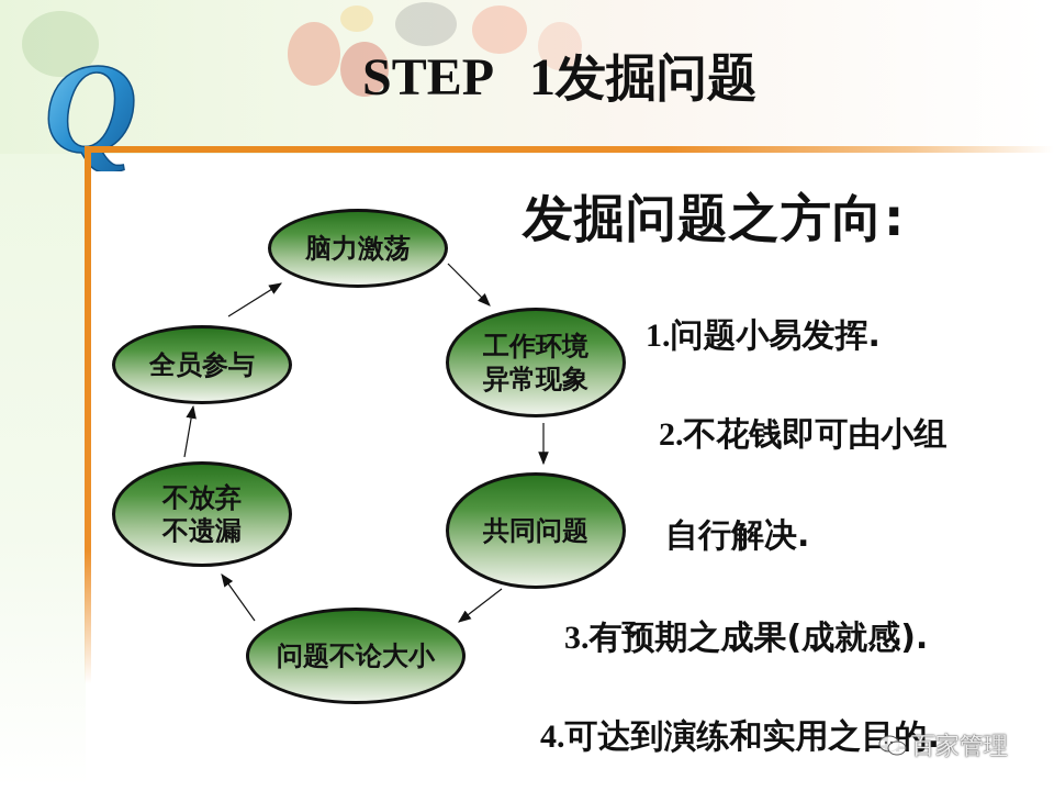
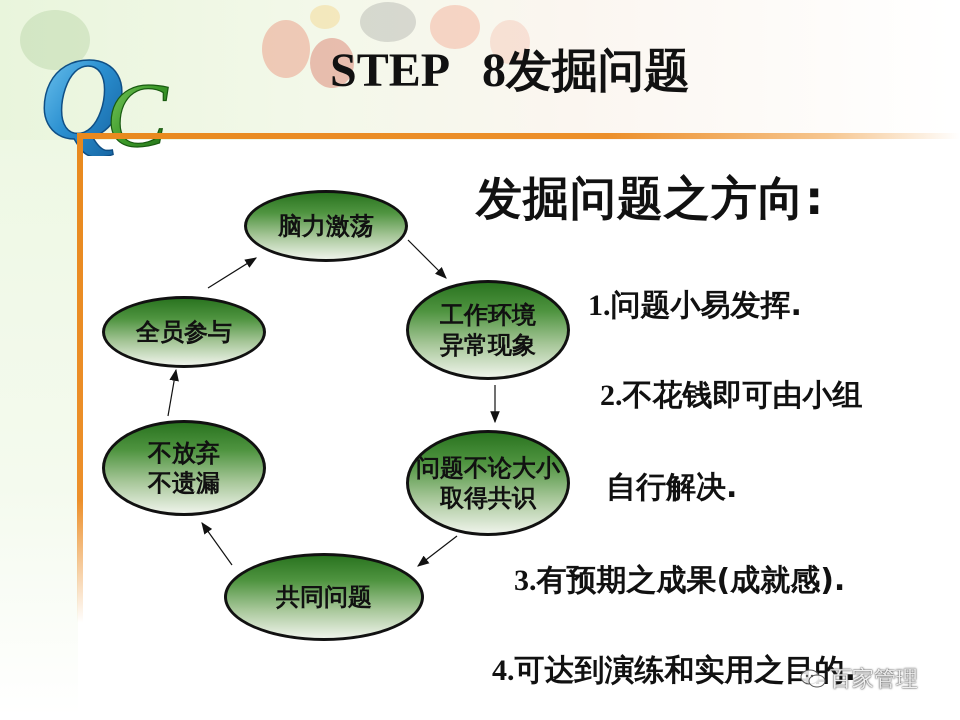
  Q
+ C
- STEP 1发掘问题
+ STEP 8发掘问题
  发掘问题之方向:
  1.问题小易发挥.
  2.不花钱即可由小组
  自行解决.
  3.有预期之成果(成就感).
  4.可达到演练和实用之目的.
  脑力激荡
  工作环境
  异常现象
- 共同问题
+ 问题不论大小
+ 取得共识
- 问题不论大小
+ 共同问题
  不放弃
  不遗漏
  全员参与
  百家管理
